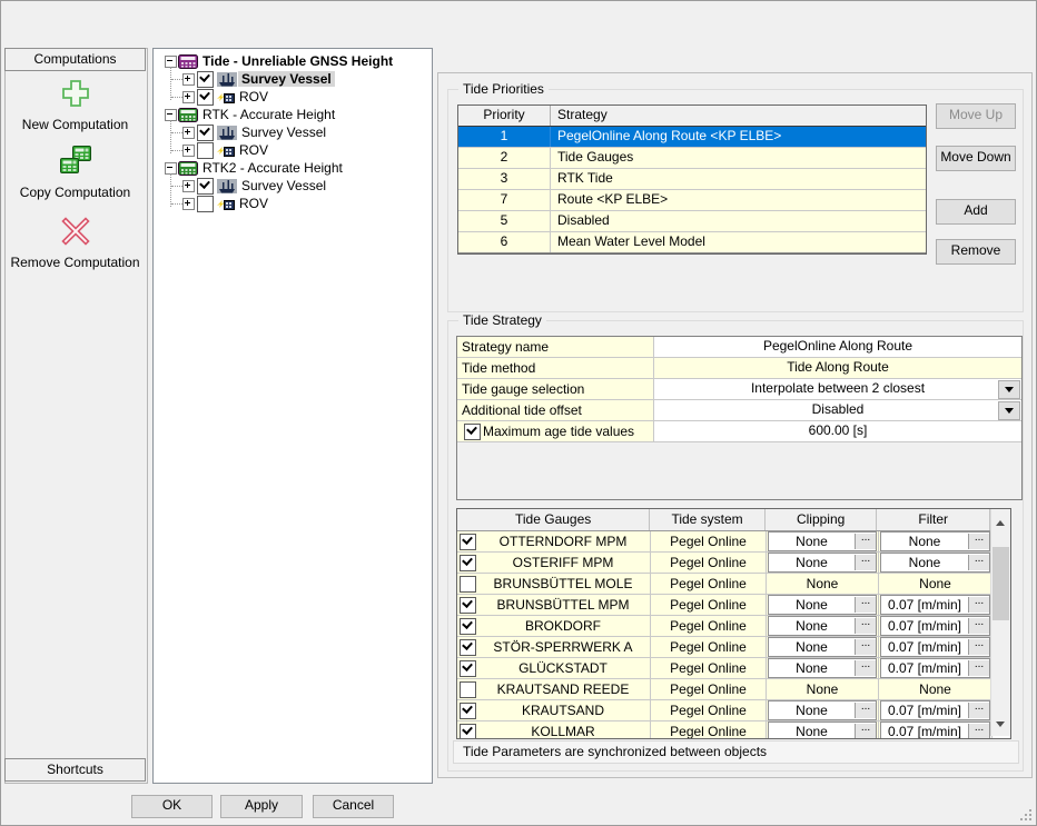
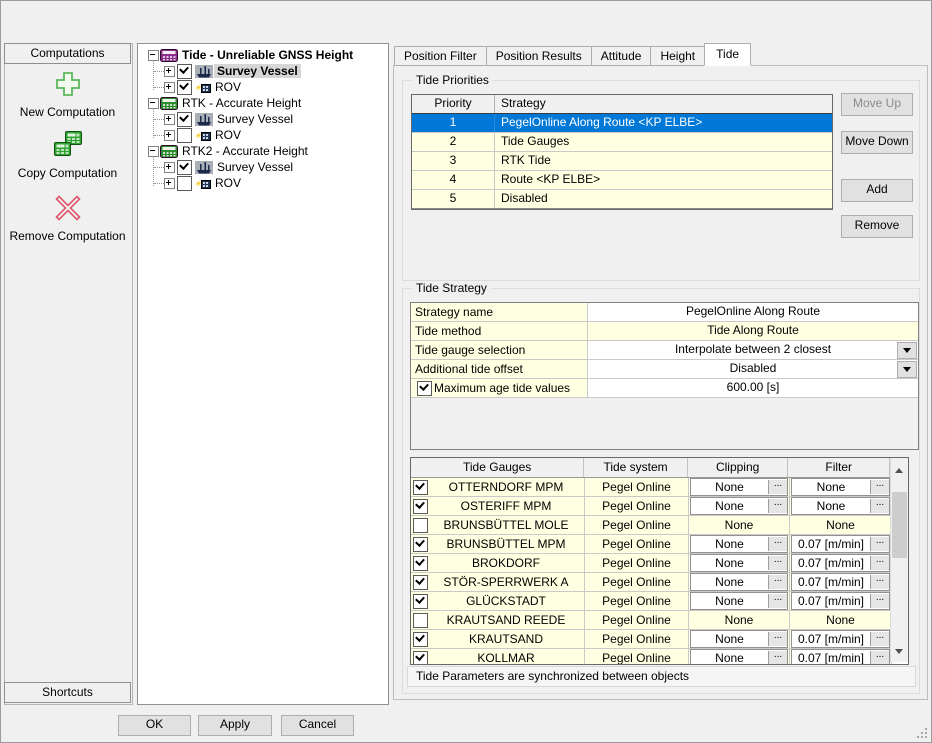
  Computations
  New Computation
  Copy Computation
  Remove Computation
  Shortcuts
  Tide - Unreliable GNSS Height
  Survey Vessel
  ROV
  RTK - Accurate Height
  Survey Vessel
  ROV
  RTK2 - Accurate Height
  Survey Vessel
  ROV
+ Position Filter
+ Position Results
+ Attitude
+ Height
+ Tide
  Tide Priorities
  Priority
  Strategy
  1
  PegelOnline Along Route <KP ELBE>
  2
  Tide Gauges
  3
  RTK Tide
- 7
+ 4
  Route <KP ELBE>
  5
  Disabled
- 6
- Mean Water Level Model
  Move Up
  Move Down
  Add
  Remove
  Tide Strategy
  Strategy name
  PegelOnline Along Route
  Tide method
  Tide Along Route
  Tide gauge selection
  Interpolate between 2 closest
  Additional tide offset
  Disabled
  Maximum age tide values
  600.00 [s]
  Tide Gauges
  Tide system
  Clipping
  Filter
  OTTERNDORF MPM
  Pegel Online
  None
  ...
  None
  ...
  OSTERIFF MPM
  Pegel Online
  None
  ...
  None
  ...
  BRUNSBÜTTEL MOLE
  Pegel Online
  None
  None
  BRUNSBÜTTEL MPM
  Pegel Online
  None
  ...
  0.07 [m/min]
  ...
  BROKDORF
  Pegel Online
  None
  ...
  0.07 [m/min]
  ...
  STÖR-SPERRWERK A
  Pegel Online
  None
  ...
  0.07 [m/min]
  ...
  GLÜCKSTADT
  Pegel Online
  None
  ...
  0.07 [m/min]
  ...
  KRAUTSAND REEDE
  Pegel Online
  None
  None
  KRAUTSAND
  Pegel Online
  None
  ...
  0.07 [m/min]
  ...
  KOLLMAR
  Pegel Online
  None
  ...
  0.07 [m/min]
  ...
  Tide Parameters are synchronized between objects
  OK
  Apply
  Cancel
